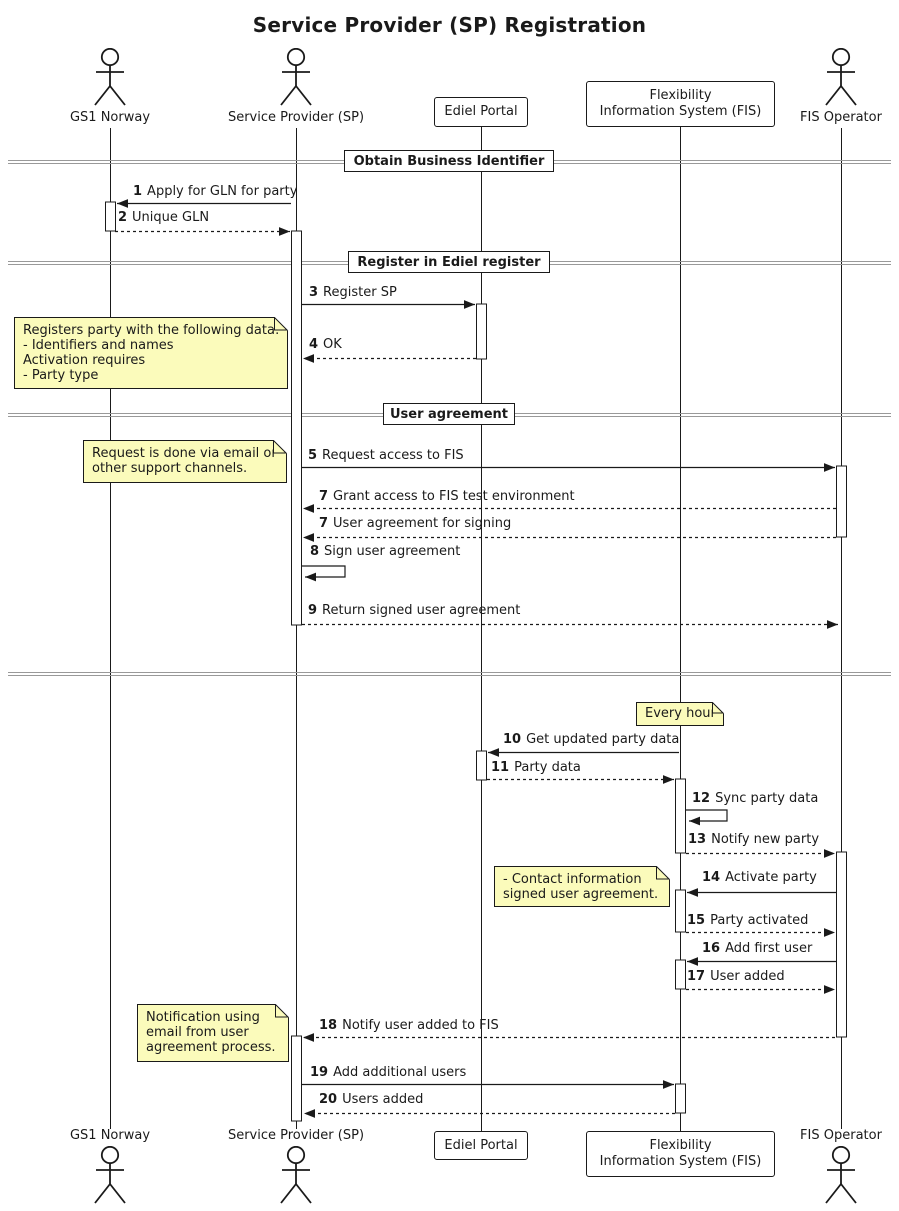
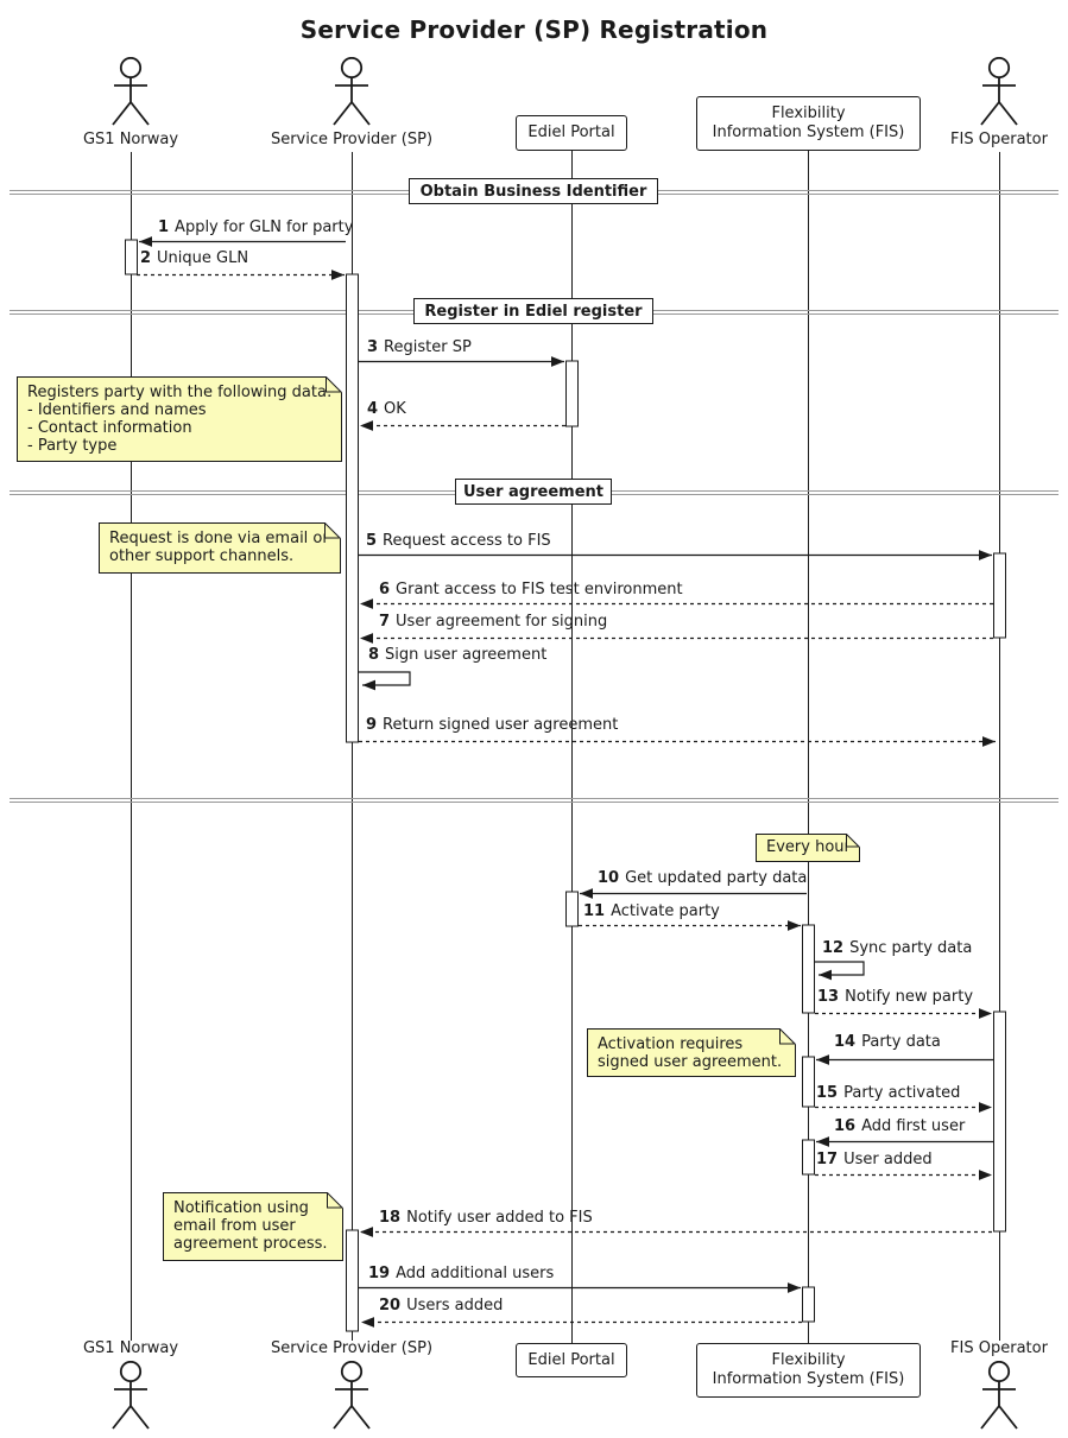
  Service Provider (SP) Registration
  GS1 Norway
  Service Provider (SP)
  Ediel Portal
  Flexibility
  Information System (FIS)
  FIS Operator
  Obtain Business Identifier
  Register in Ediel register
  User agreement
  1 Apply for GLN for party
  2 Unique GLN
  3 Register SP
  4 OK
  5 Request access to FIS
- 7 Grant access to FIS test environment
+ 6 Grant access to FIS test environment
  7 User agreement for signing
  8 Sign user agreement
  9 Return signed user agreement
  10 Get updated party data
- 11 Party data
+ 11 Activate party
  12 Sync party data
  13 Notify new party
- 14 Activate party
+ 14 Party data
  15 Party activated
  16 Add first user
  17 User added
  18 Notify user added to FIS
  19 Add additional users
  20 Users added
  Registers party with the following data
  - Identifiers and names
- Activation requires
+ - Contact information
  - Party type
  Request is done via email o
  other support channels.
  Every hou
- - Contact information
+ Activation requires
  signed user agreement.
  Notification using
  email from user
  agreement process.
  GS1 Norway
  Service Provider (SP)
  Ediel Portal
  Flexibility
  Information System (FIS)
  FIS Operator
